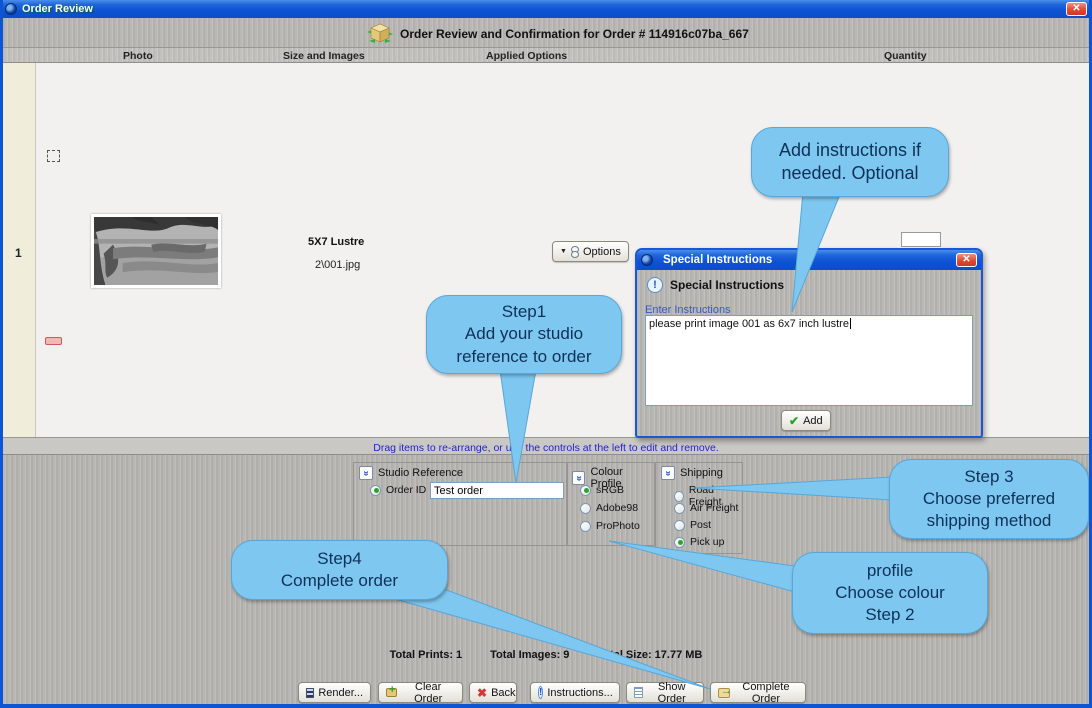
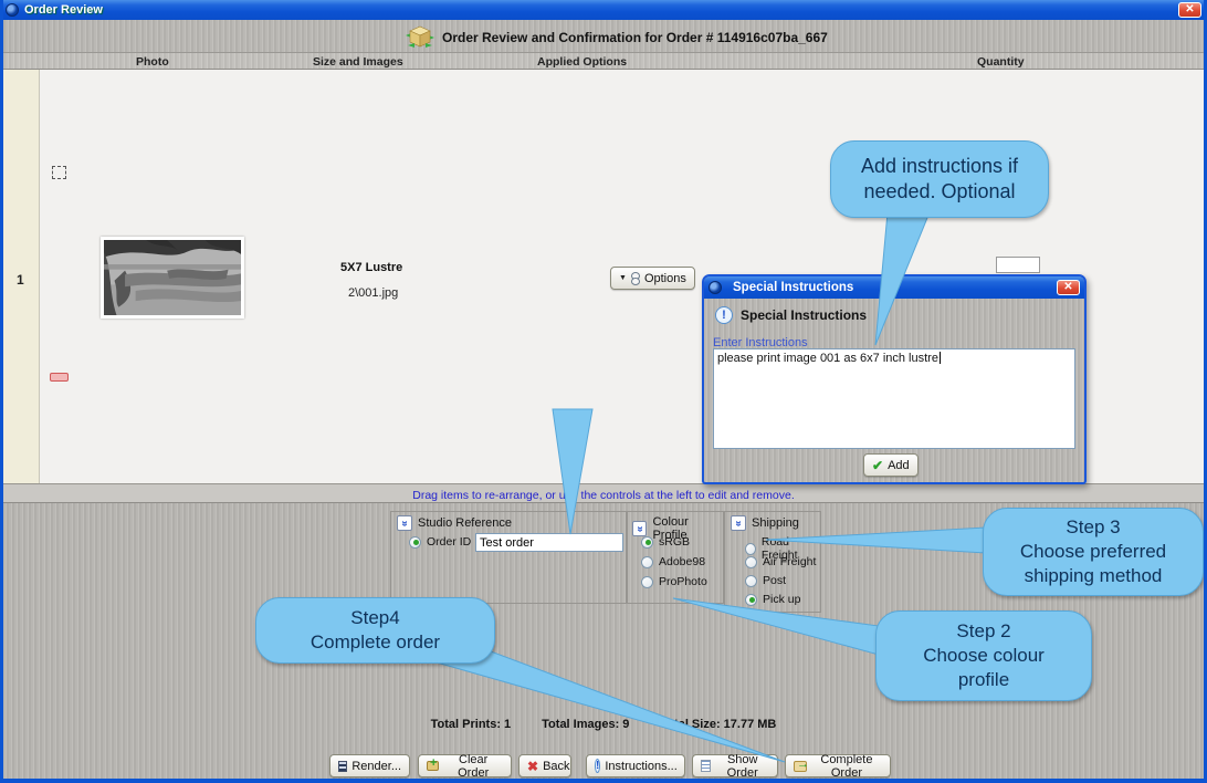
  Order Review
  ✕
  Order Review and Confirmation for Order # 114916c07ba_667
  Photo
  Size and Images
  Applied Options
  Quantity
  1
  5X7 Lustre
  2\001.jpg
  Options
  Drag items to re-arrange, or u the controls at the left to edit and remove.
  Studio Reference
  Order ID
  Test order
  Colour Profile
  sRGB
  Adobe98
  ProPhoto
  Shipping
  Road Freight
  Air Freight
  Post
  Pick up
  Total Prints: 1
  Total Images: 9
  l Size: 17.77 MB
  Render...
  Clear Order
  ✖
  Back
  !
  Instructions...
  Show Order
  Complete Order
  Special Instructions
  ✕
  !
  Special Instructions
  Enter Instructions
  please print image 001 as 6x7 inch lustre
  ✔
  Add
  Add instructions if
  needed. Optional
- Step1
- Add your studio
- reference to order
  Step 3
  Choose preferred
  shipping method
- profile
+ Step 2
  Choose colour
- Step 2
+ profile
  Step4
  Complete order
